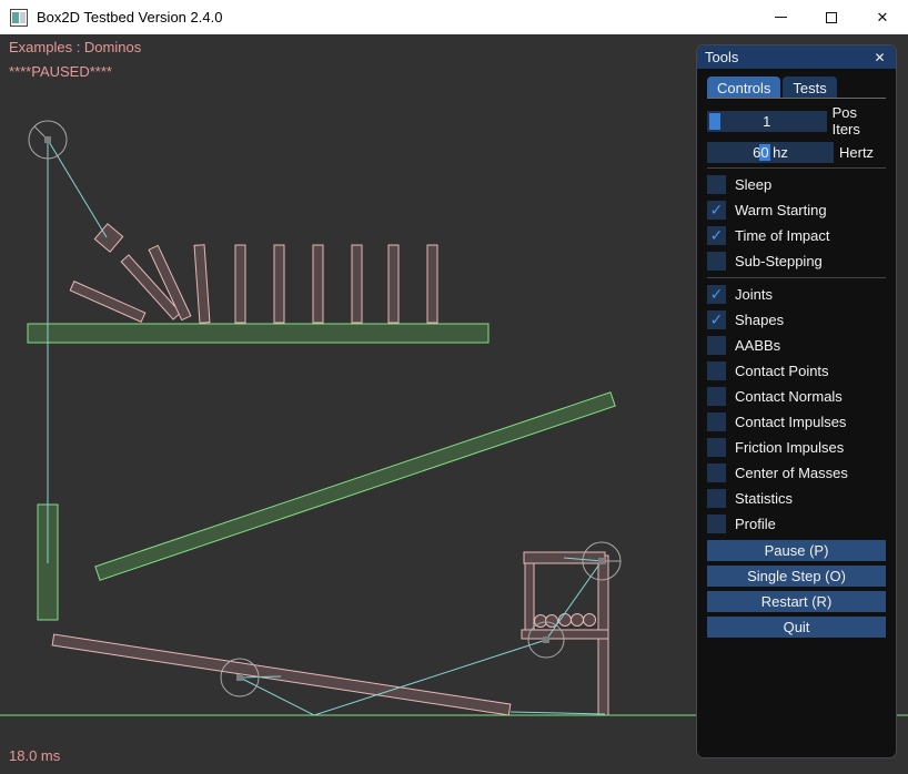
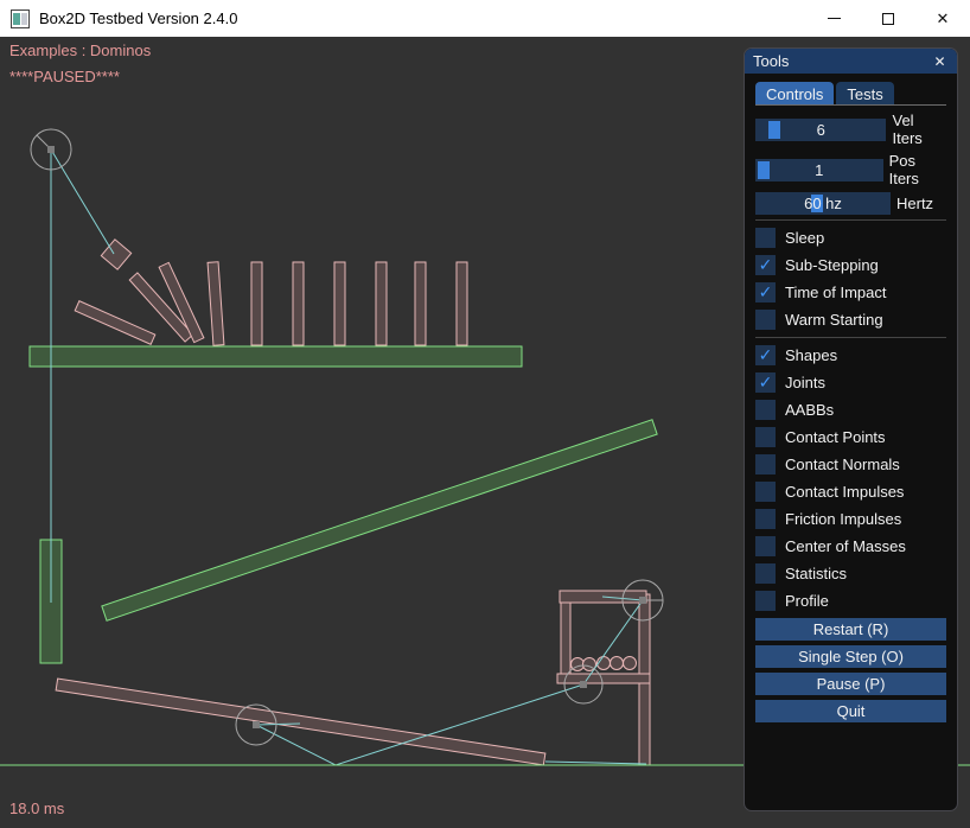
  Box2D Testbed Version 2.4.0
  ✕
  Examples : Dominos
  ****PAUSED****
  18.0 ms
  Tools
  ✕
  Controls
  Tests
+ 6
+ Vel Iters
  1
  Pos Iters
  60 hz
  Hertz
  Sleep
  ✓
- Warm Starting
+ Sub-Stepping
  ✓
  Time of Impact
- Sub-Stepping
+ Warm Starting
  ✓
- Joints
+ Shapes
  ✓
- Shapes
+ Joints
  AABBs
  Contact Points
  Contact Normals
  Contact Impulses
  Friction Impulses
  Center of Masses
  Statistics
  Profile
- Pause (P)
+ Restart (R)
  Single Step (O)
- Restart (R)
+ Pause (P)
  Quit
